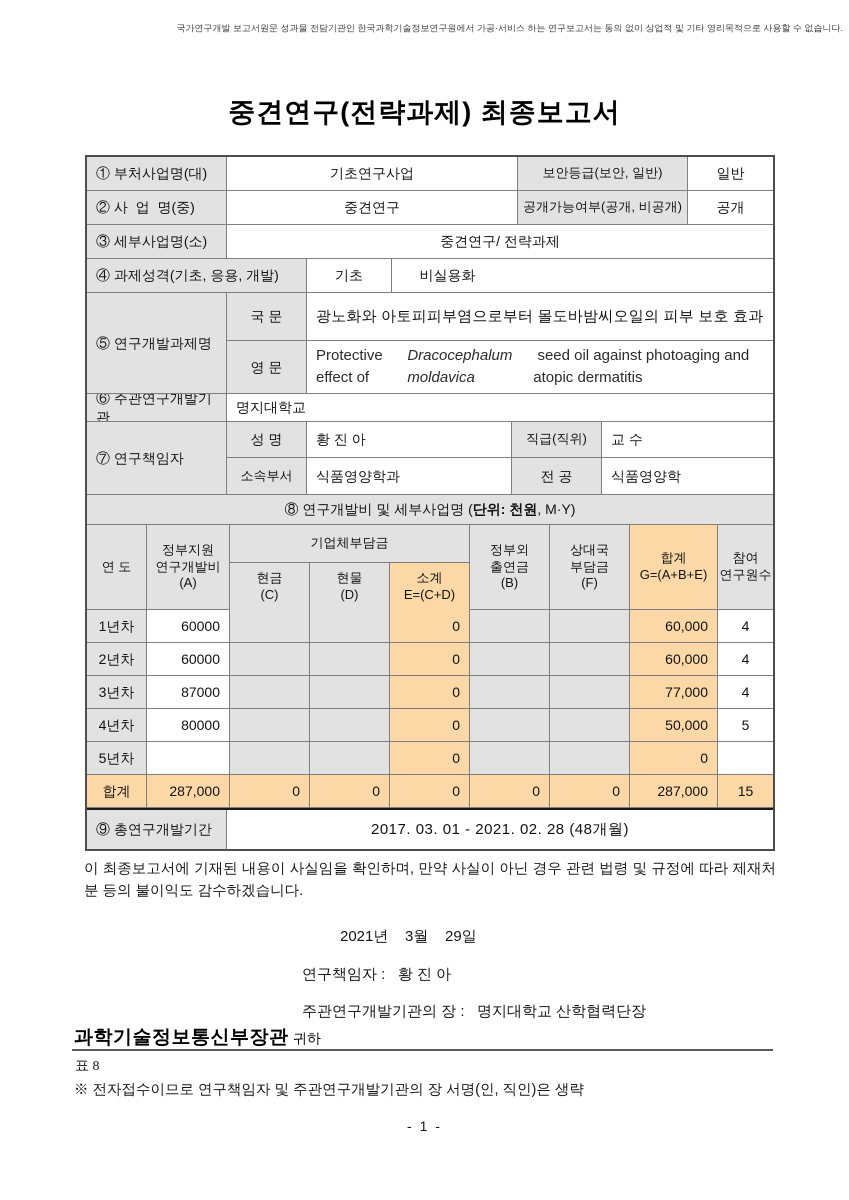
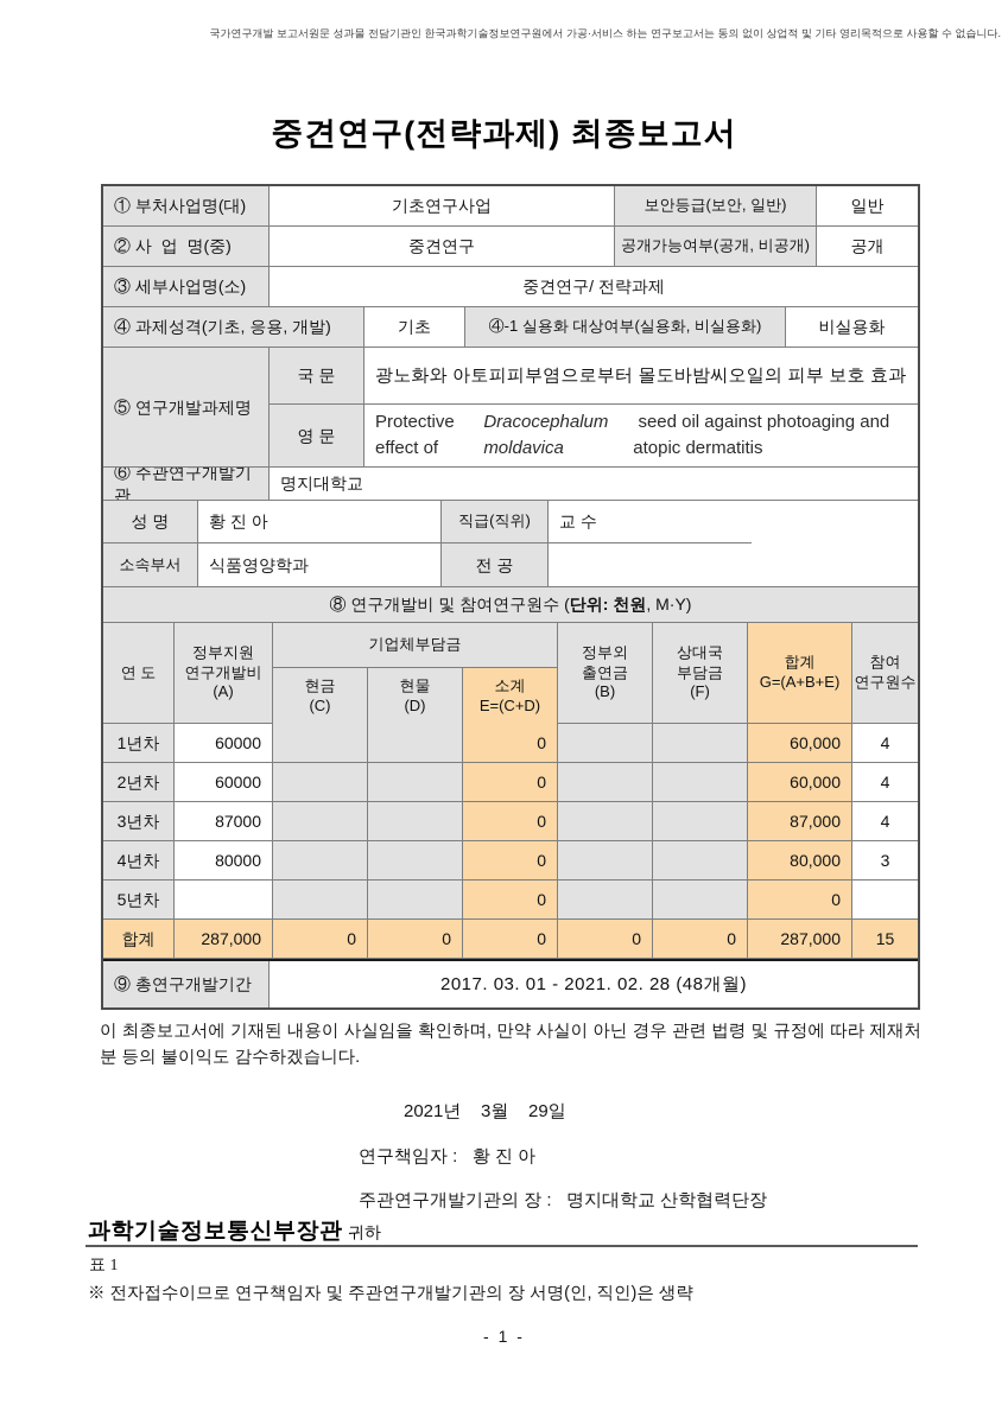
  국가연구개발 보고서원문 성과물 전담기관인 한국과학기술정보연구원에서 가공·서비스 하는 연구보고서는 동의 없이 상업적 및 기타 영리목적으로 사용할 수 없습니다.
  중견연구(전략과제) 최종보고서
  ① 부처사업명(대)
  기초연구사업
  보안등급(보안, 일반)
  일반
  ② 사 업 명(중)
  중견연구
  공개가능여부(공개, 비공개)
  공개
  ③ 세부사업명(소)
  중견연구/ 전략과제
  ④ 과제성격(기초, 응용, 개발)
  기초
+ ④-1 실용화 대상여부(실용화, 비실용화)
  비실용화
  ⑤ 연구개발과제명
  국 문
  광노화와 아토피피부염으로부터 몰도바밤씨오일의 피부 보호 효과
  영 문
  Protective effect of
  Dracocephalum moldavica
  seed oil against photoaging and atopic dermatitis
  ⑥ 주관연구개발기관
  명지대학교
- ⑦ 연구책임자
  성 명
  황 진 아
  직급(직위)
  교 수
  소속부서
  식품영양학과
  전 공
- 식품영양학
- ⑧ 연구개발비 및 세부사업명 (
+ ⑧ 연구개발비 및 참여연구원수 (
  단위: 천원
  , M·Y)
  연 도
  정부지원
  연구개발비
  (A)
  기업체부담금
  현금
  (C)
  현물
  (D)
  소계
  E=(C+D)
  정부외
  출연금
  (B)
  상대국
  부담금
  (F)
  합계
  G=(A+B+E)
  참여
  연구원수
  1년차
  60000
  0
  60,000
  4
  2년차
  60000
  0
  60,000
  4
  3년차
  87000
  0
- 77,000
+ 87,000
  4
  4년차
  80000
  0
- 50,000
+ 80,000
- 5
+ 3
  5년차
  0
  0
  합계
  287,000
  0
  0
  0
  0
  0
  287,000
  15
  ⑨ 총연구개발기간
  2017. 03. 01 - 2021. 02. 28 (48개월)
  이 최종보고서에 기재된 내용이 사실임을 확인하며, 만약 사실이 아닌 경우 관련 법령 및 규정에 따라 제재처분 등의 불이익도 감수하겠습니다.
  2021년 3월 29일
  연구책임자 : 황 진 아
  주관연구개발기관의 장 : 명지대학교 산학협력단장
  과학기술정보통신부장관 귀하
- 표 8
+ 표 1
  ※ 전자접수이므로 연구책임자 및 주관연구개발기관의 장 서명(인, 직인)은 생략
  - 1 -
